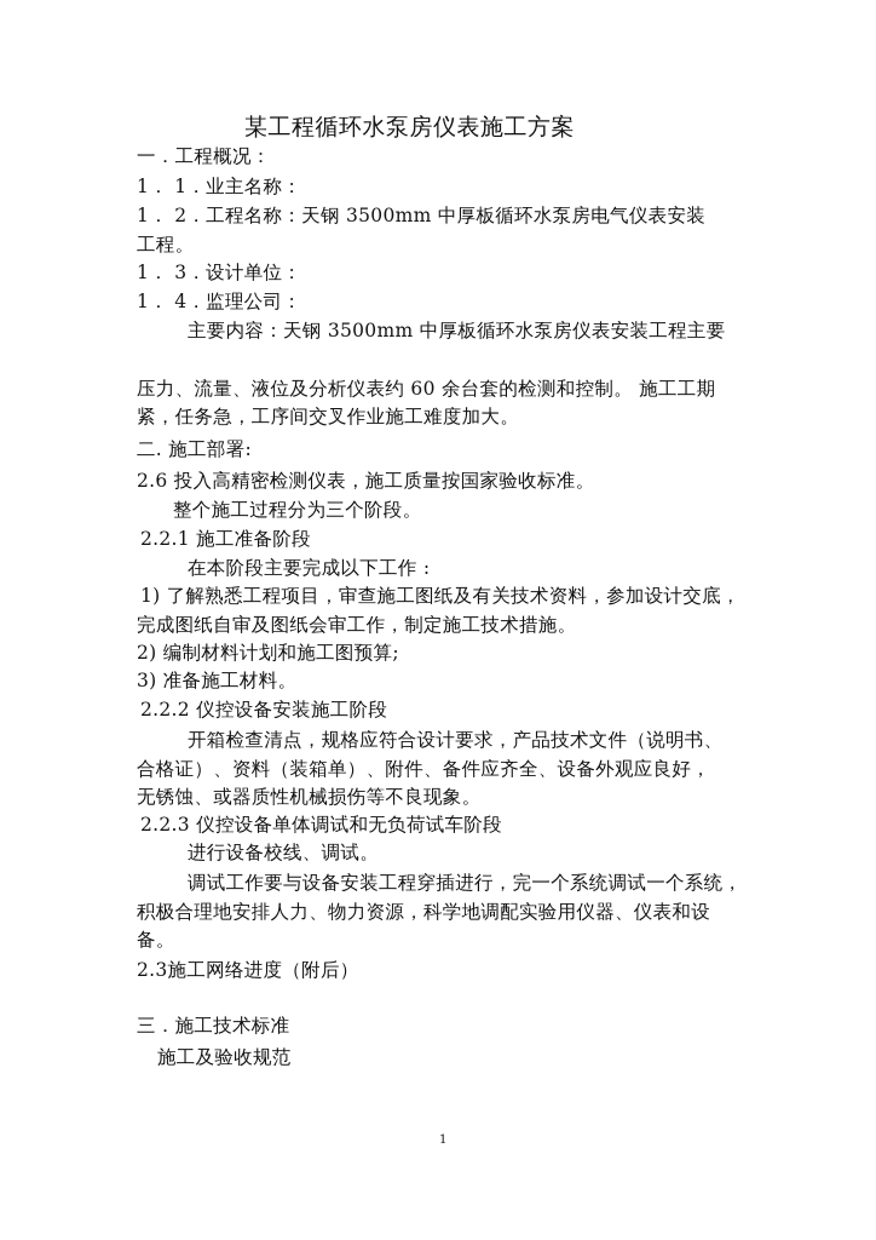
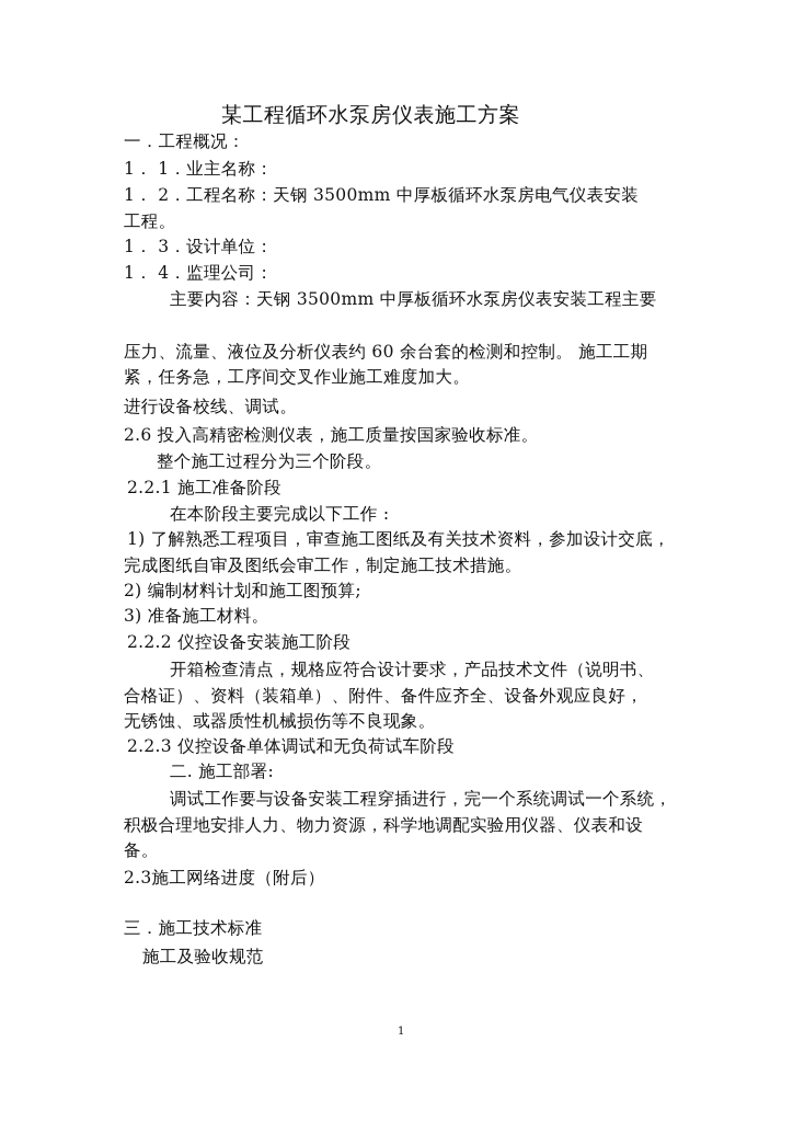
  某工程循环水泵房仪表施工方案
  一．工程概况：
  1． 1．业主名称：
  1． 2．工程名称：天钢 3500mm 中厚板循环水泵房电气仪表安装
  工程。
  1． 3．设计单位：
  1． 4．监理公司：
  主要内容：天钢 3500mm 中厚板循环水泵房仪表安装工程主要
  压力、流量、液位及分析仪表约 60 余台套的检测和控制。 施工工期
  紧，任务急，工序间交叉作业施工难度加大。
- 二. 施工部署:
+ 进行设备校线、调试。
  2.6 投入高精密检测仪表，施工质量按国家验收标准。
  整个施工过程分为三个阶段。
  2.2.1 施工准备阶段
  在本阶段主要完成以下工作 :
  1) 了解熟悉工程项目，审查施工图纸及有关技术资料，参加设计交底，
  完成图纸自审及图纸会审工作，制定施工技术措施。
  2) 编制材料计划和施工图预算;
  3) 准备施工材料。
  2.2.2 仪控设备安装施工阶段
  开箱检查清点，规格应符合设计要求，产品技术文件（说明书、
  合格证）、资料（装箱单）、附件、备件应齐全、设备外观应良好，
  无锈蚀、或器质性机械损伤等不良现象。
  2.2.3 仪控设备单体调试和无负荷试车阶段
- 进行设备校线、调试。
+ 二. 施工部署:
  调试工作要与设备安装工程穿插进行，完一个系统调试一个系统，
  积极合理地安排人力、物力资源，科学地调配实验用仪器、仪表和设
  备。
  2.3施工网络进度（附后）
  三．施工技术标准
  施工及验收规范
  1
